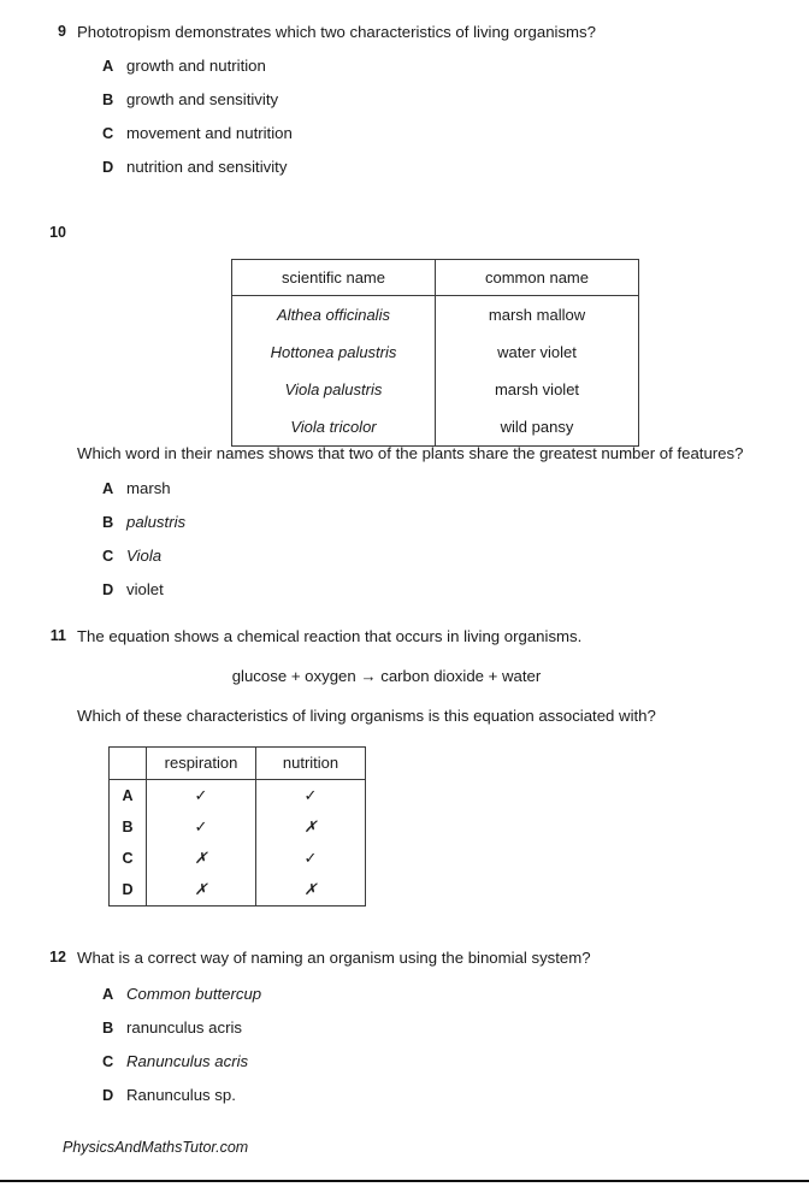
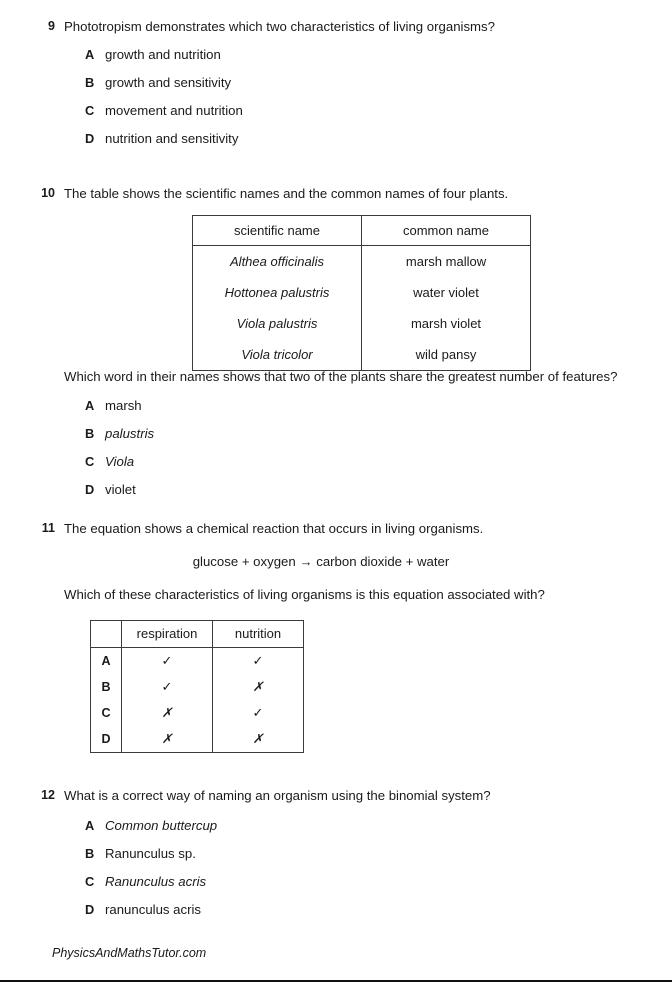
  9
  Phototropism demonstrates which two characteristics of living organisms?
  A
  growth and nutrition
  B
  growth and sensitivity
  C
  movement and nutrition
  D
  nutrition and sensitivity
  10
+ The table shows the scientific names and the common names of four plants.
  scientific name	common name
  Althea officinalis	marsh mallow
  Hottonea palustris	water violet
  Viola palustris	marsh violet
  Viola tricolor	wild pansy
  Which word in their names shows that two of the plants share the greatest number of features?
  A
  marsh
  B
  palustris
  C
  Viola
  D
  violet
  11
  The equation shows a chemical reaction that occurs in living organisms.
  glucose + oxygen → carbon dioxide + water
  Which of these characteristics of living organisms is this equation associated with?
  	respiration	nutrition
  A	✓	✓
  B	✓	✗
  C	✗	✓
  D	✗	✗
  12
  What is a correct way of naming an organism using the binomial system?
  A
  Common buttercup
  B
- ranunculus acris
+ Ranunculus sp.
  C
  Ranunculus acris
  D
- Ranunculus sp.
+ ranunculus acris
  PhysicsAndMathsTutor.com
